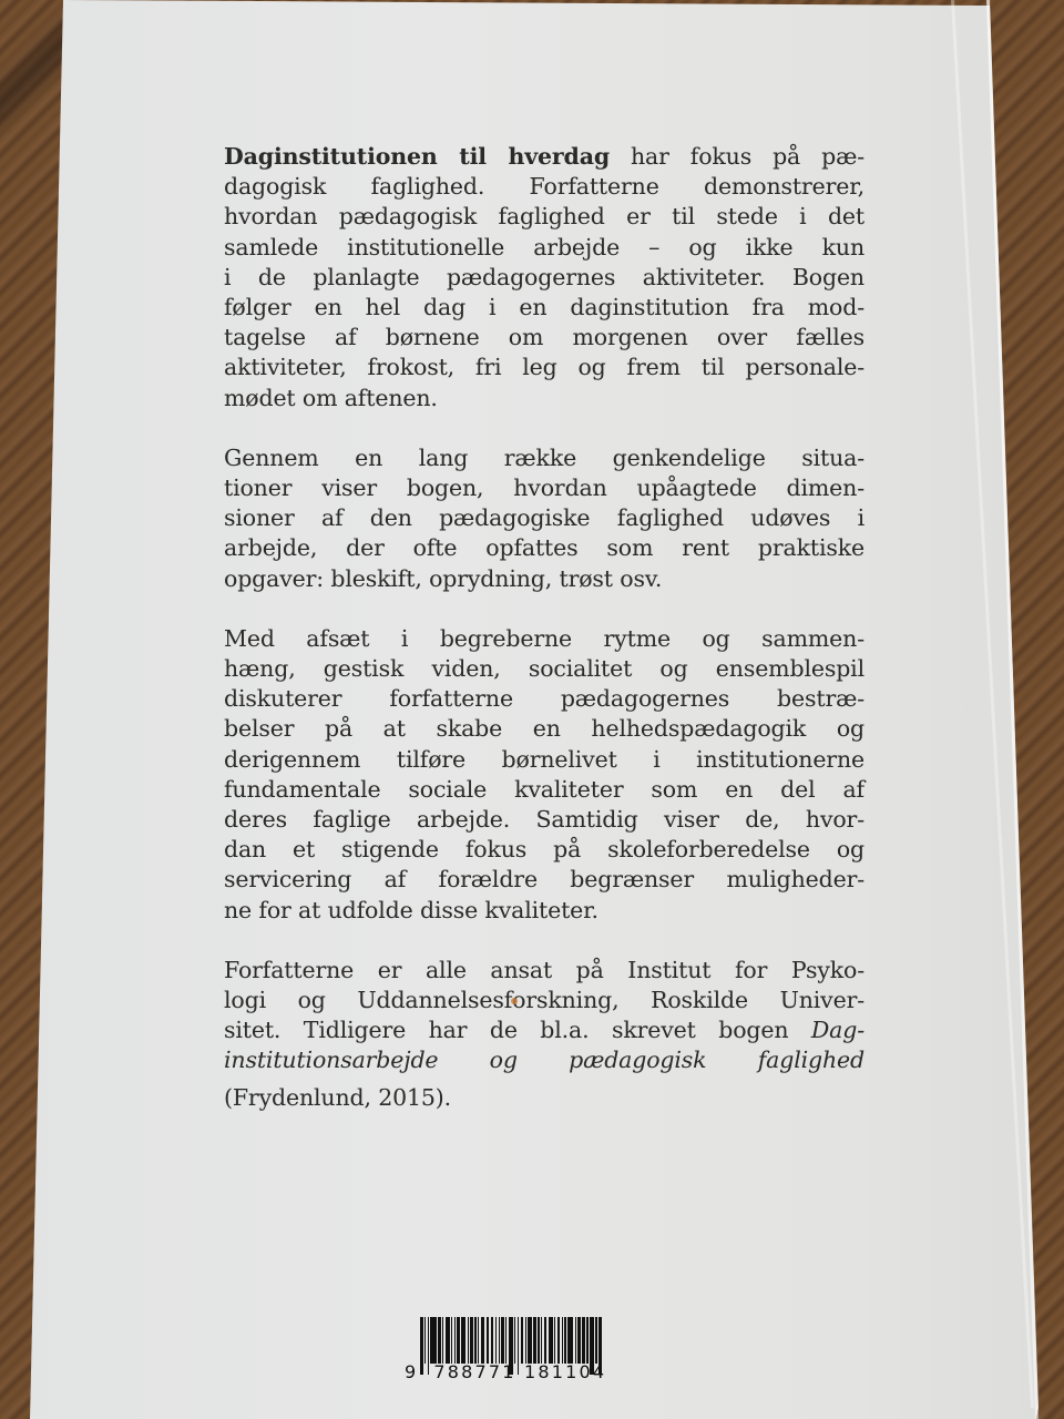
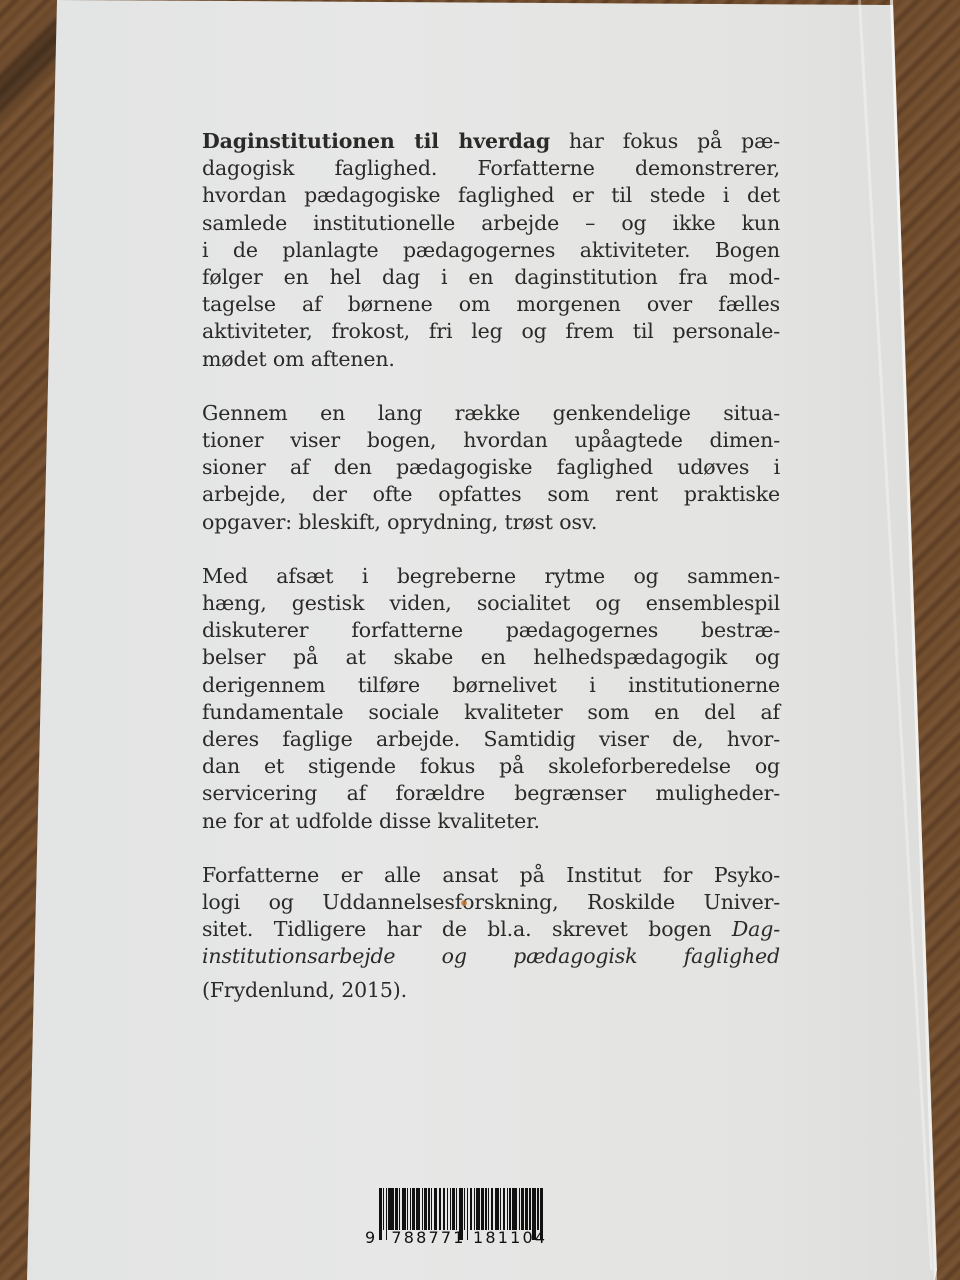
  Daginstitutionen til hverdag har fokus på pæ-
  dagogisk faglighed. Forfatterne demonstrerer,
- hvordan pædagogisk faglighed er til stede i det
+ hvordan pædagogiske faglighed er til stede i det
  samlede institutionelle arbejde – og ikke kun
  i de planlagte pædagogernes aktiviteter. Bogen
  følger en hel dag i en daginstitution fra mod-
  tagelse af børnene om morgenen over fælles
  aktiviteter, frokost, fri leg og frem til personale-
  mødet om aftenen.
  Gennem en lang række genkendelige situa-
  tioner viser bogen, hvordan upåagtede dimen-
  sioner af den pædagogiske faglighed udøves i
  arbejde, der ofte opfattes som rent praktiske
  opgaver: bleskift, oprydning, trøst osv.
  Med afsæt i begreberne rytme og sammen-
  hæng, gestisk viden, socialitet og ensemblespil
  diskuterer forfatterne pædagogernes bestræ-
  belser på at skabe en helhedspædagogik og
  derigennem tilføre børnelivet i institutionerne
  fundamentale sociale kvaliteter som en del af
  deres faglige arbejde. Samtidig viser de, hvor-
  dan et stigende fokus på skoleforberedelse og
  servicering af forældre begrænser muligheder-
  ne for at udfolde disse kvaliteter.
  Forfatterne er alle ansat på Institut for Psyko-
  logi og Uddannelsesforskning, Roskilde Univer-
  sitet. Tidligere har de bl.a. skrevet bogen Dag-
  institutionsarbejde og pædagogisk faglighed
  (Frydenlund, 2015).
  9 788771 181104
